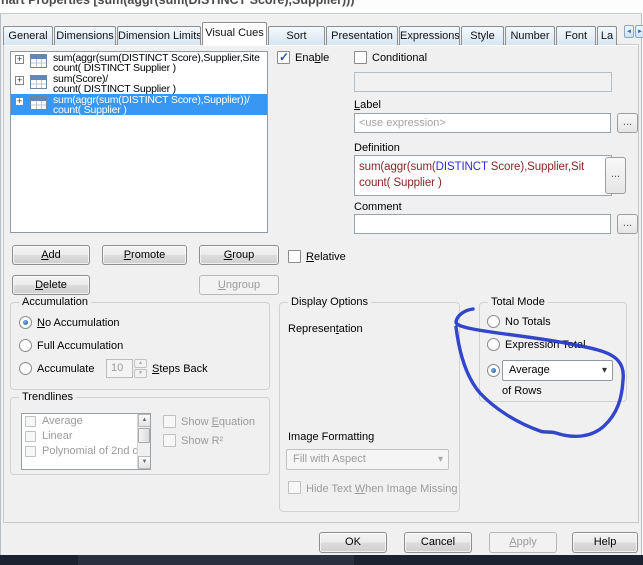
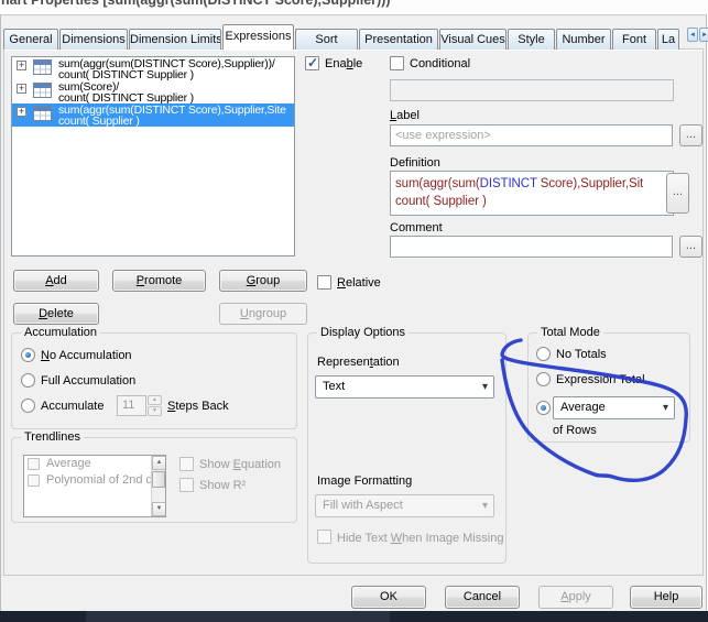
  hart Properties [sum(aggr(sum(DISTINCT Score),Supplier)))
  General
  Dimensions
  Dimension Limits
- Visual Cues
+ Expressions
  Sort
  Presentation
- Expressions
+ Visual Cues
  Style
  Number
  Font
  La
- sum(aggr(sum(DISTINCT Score),Supplier,Site
+ sum(aggr(sum(DISTINCT Score),Supplier))/
  count( DISTINCT Supplier )
  sum(Score)/
  count( DISTINCT Supplier )
- sum(aggr(sum(DISTINCT Score),Supplier))/
+ sum(aggr(sum(DISTINCT Score),Supplier,Site
  count( Supplier )
  Add
  Promote
  Group
  Delete
  Ungroup
  Relative
  Enable
  Conditional
  Label
  <use expression>
  ...
  Definition
  sum(aggr(sum(DISTINCT Score),Supplier,Sit
  count( Supplier )
  ...
  Comment
  ...
  Accumulation
  No Accumulation
  Full Accumulation
  Accumulate
- 10
+ 11
  Steps Back
  Trendlines
  Average
- Linear
  Polynomial of 2nd d
  Show Equation
  Show R²
  Display Options
  Representation
+ Text
  Image Formatting
  Fill with Aspect
  Hide Text When Image Missing
  Total Mode
  No Totals
  Expression T
  Average
  of Rows
  OK
  Cancel
  Apply
  Help
